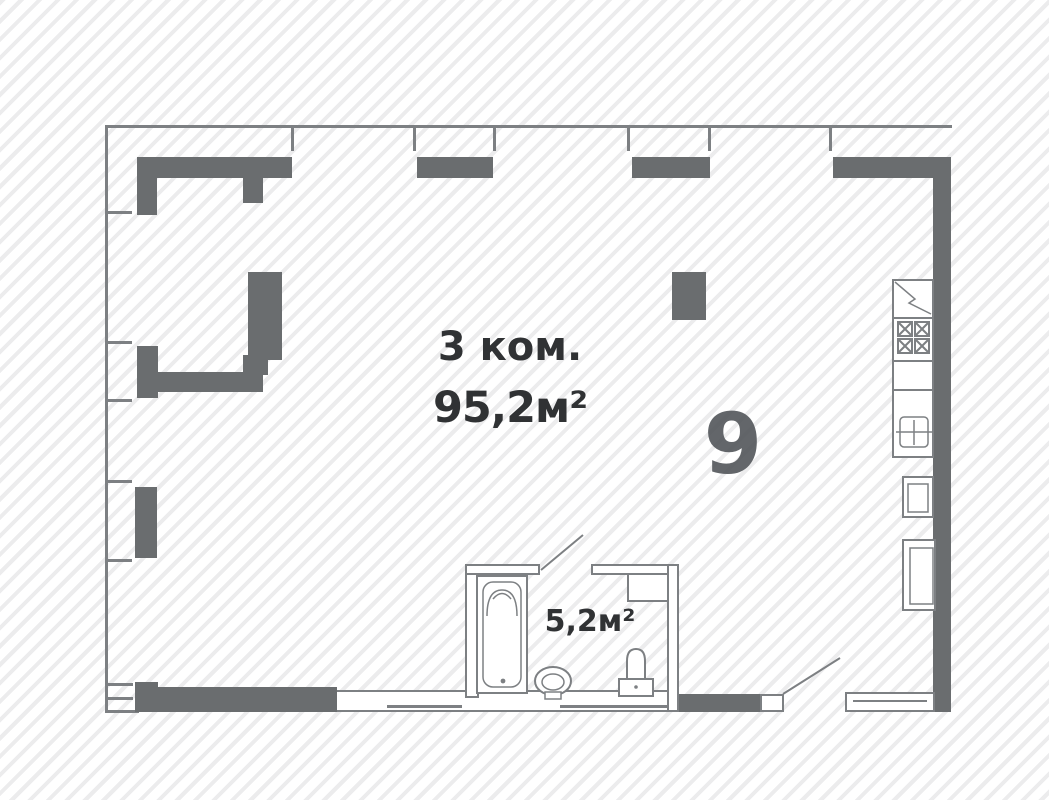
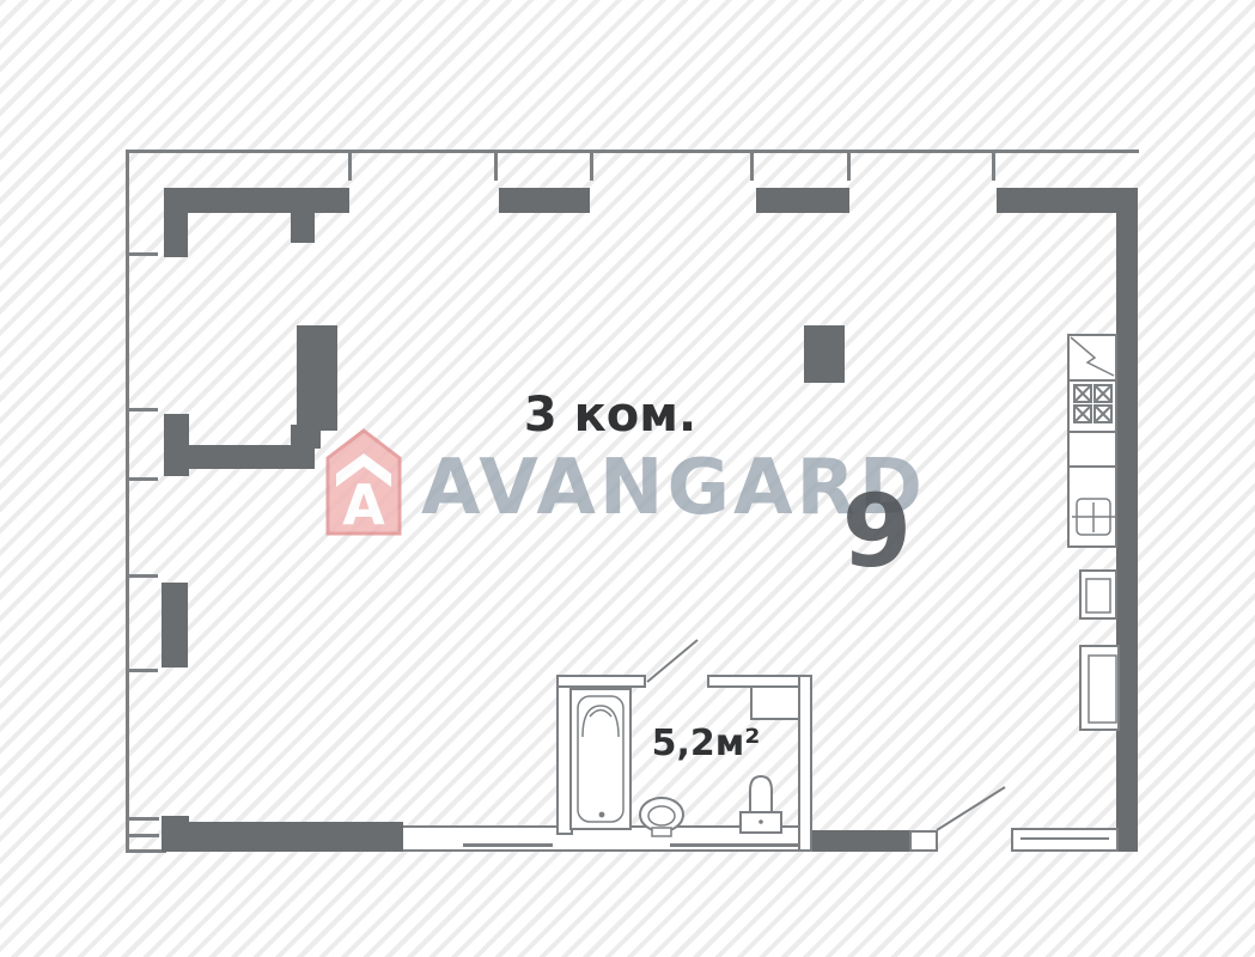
+ A
+ AVANGARD
  3 ком.
- 95,2м²
  5,2м²
  9
